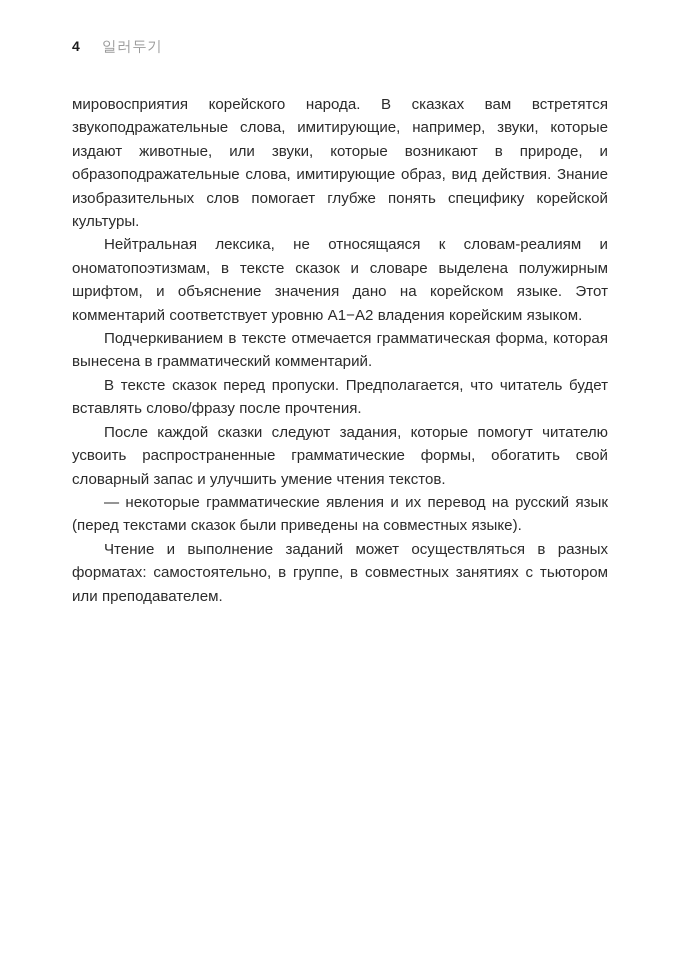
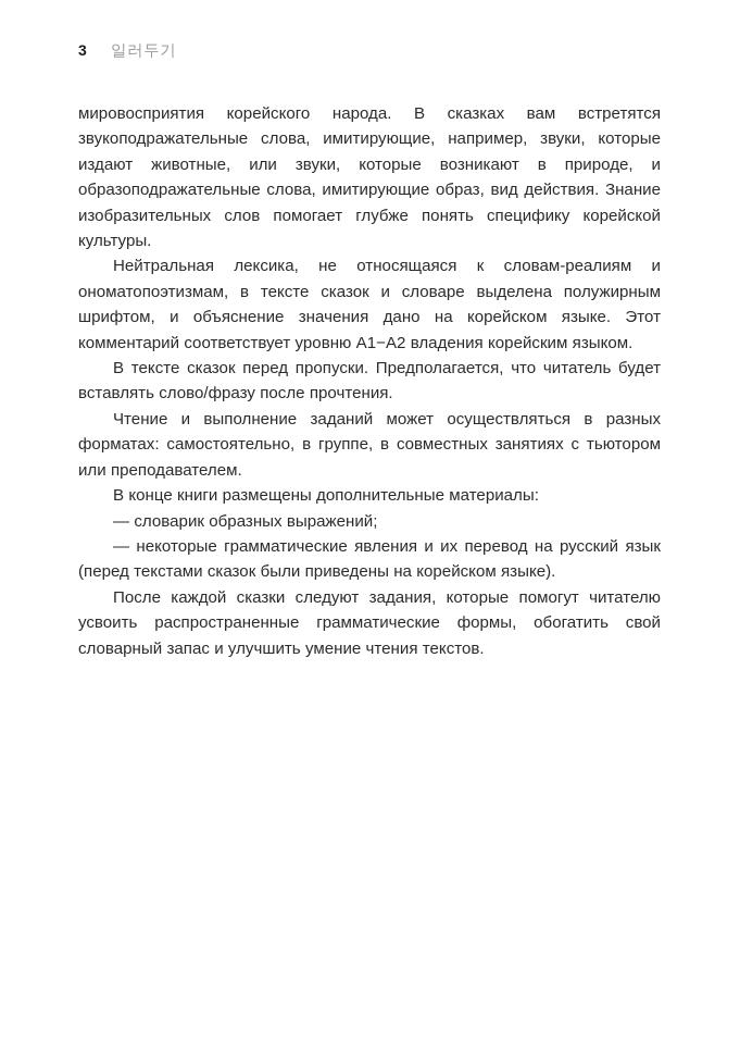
- 4
+ 3
  일러두기
  мировосприятия корейского народа. В сказках вам встретятся звукоподражательные слова, имитирующие, например, звуки, которые издают животные, или звуки, которые возникают в природе, и образоподражательные слова, имитирующие образ, вид действия. Знание изобразительных слов помогает глубже понять специфику корейской культуры.
  Нейтральная лексика, не относящаяся к словам-реалиям и ономатопоэтизмам, в тексте сказок и словаре выделена полужирным шрифтом, и объяснение значения дано на корейском языке. Этот комментарий соответствует уровню А1−А2 владения корейским языком.
- Подчеркиванием в тексте отмечается грамматическая форма, которая вынесена в грамматический комментарий.
  В тексте сказок перед пропуски. Предполагается, что читатель будет вставлять слово/фразу после прочтения.
- После каждой сказки следуют задания, которые помогут читателю усвоить распространенные грамматические формы, обогатить свой словарный запас и улучшить умение чтения текстов.
+ Чтение и выполнение заданий может осуществляться в разных форматах: самостоятельно, в группе, в совместных занятиях с тьютором или преподавателем.
+ В конце книги размещены дополнительные материалы:
+ — словарик образных выражений;
- — некоторые грамматические явления и их перевод на русский язык (перед текстами сказок были приведены на совместных языке).
+ — некоторые грамматические явления и их перевод на русский язык (перед текстами сказок были приведены на корейском языке).
- Чтение и выполнение заданий может осуществляться в разных форматах: самостоятельно, в группе, в совместных занятиях с тьютором или преподавателем.
+ После каждой сказки следуют задания, которые помогут читателю усвоить распространенные грамматические формы, обогатить свой словарный запас и улучшить умение чтения текстов.
